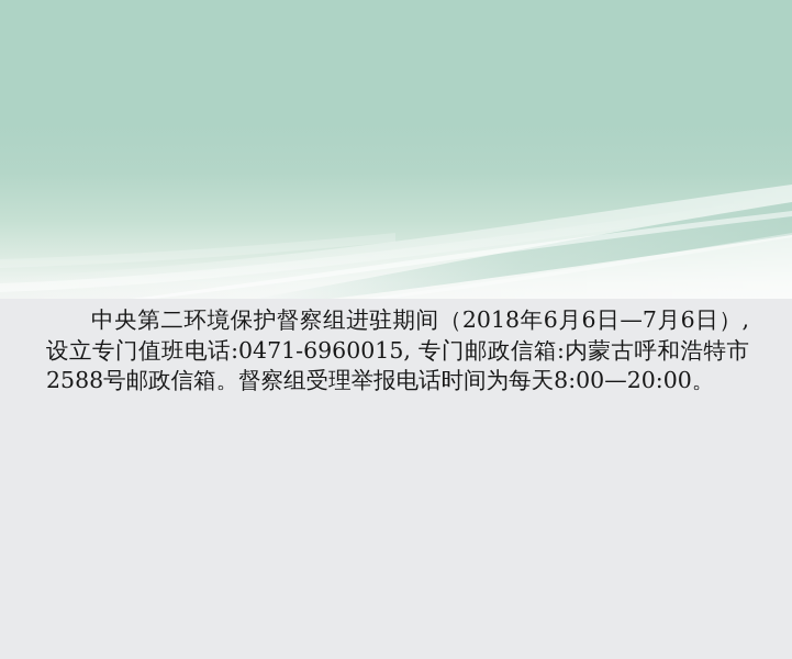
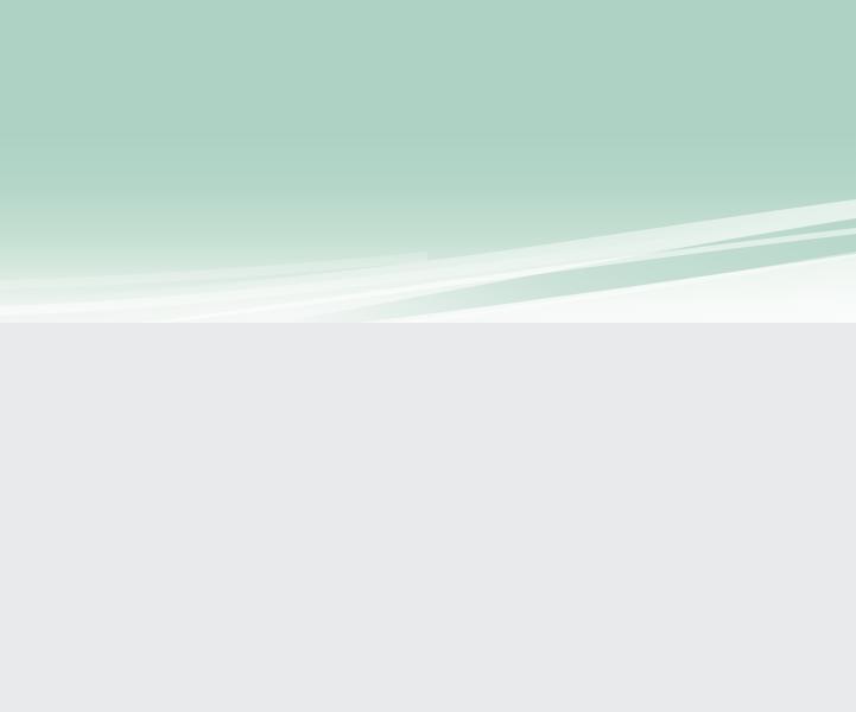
- 中央第二环境保护督察组进驻期间（2018年6月6日—7月6日）,设立专门值班电话:0471-6960015, 专门邮政信箱:内蒙古呼和浩特市2588号邮政信箱。督察组受理举报电话时间为每天8:00—20:00。
